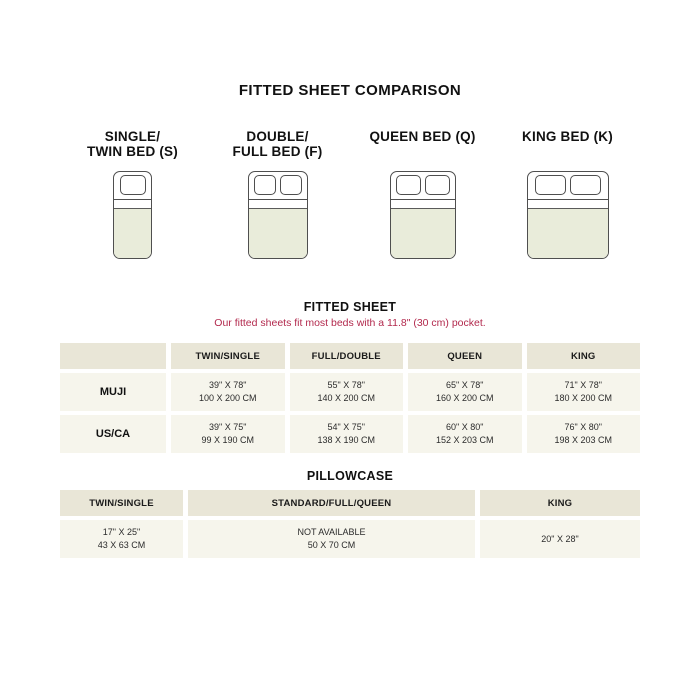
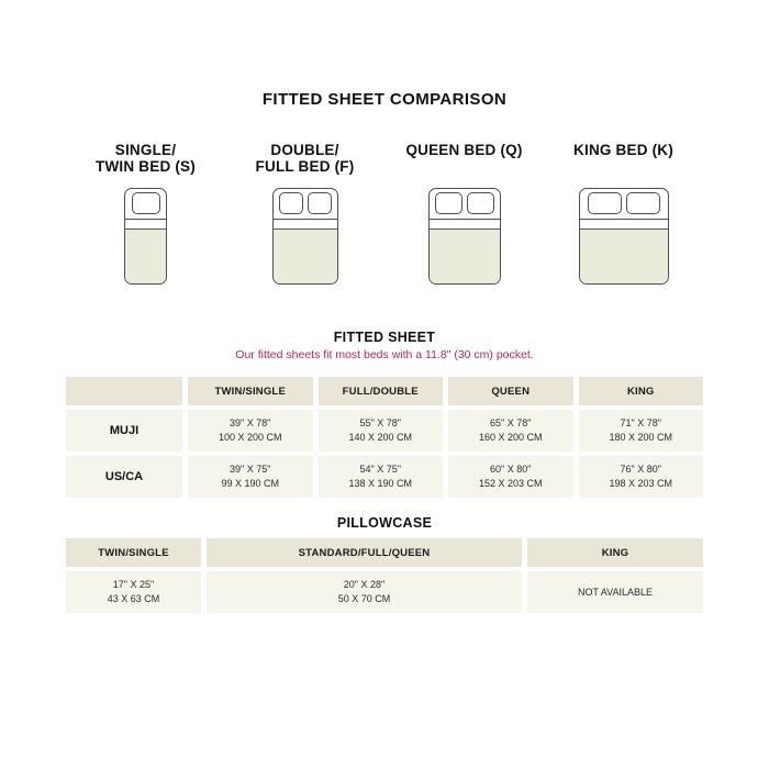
  FITTED SHEET COMPARISON
  SINGLE/
  TWIN BED (S)
  DOUBLE/
  FULL BED (F)
  QUEEN BED (Q)
  KING BED (K)
  FITTED SHEET
  Our fitted sheets fit most beds with a 11.8" (30 cm) pocket.
  TWIN/SINGLE
  FULL/DOUBLE
  QUEEN
  KING
  MUJI
  39" X 78"
  100 X 200 CM
  55" X 78"
  140 X 200 CM
  65" X 78"
  160 X 200 CM
  71" X 78"
  180 X 200 CM
  US/CA
  39" X 75"
  99 X 190 CM
  54" X 75"
  138 X 190 CM
  60" X 80"
  152 X 203 CM
  76" X 80"
  198 X 203 CM
  PILLOWCASE
  TWIN/SINGLE
  STANDARD/FULL/QUEEN
  KING
  17" X 25"
  43 X 63 CM
- NOT AVAILABLE
+ 20" X 28"
  50 X 70 CM
- 20" X 28"
+ NOT AVAILABLE
